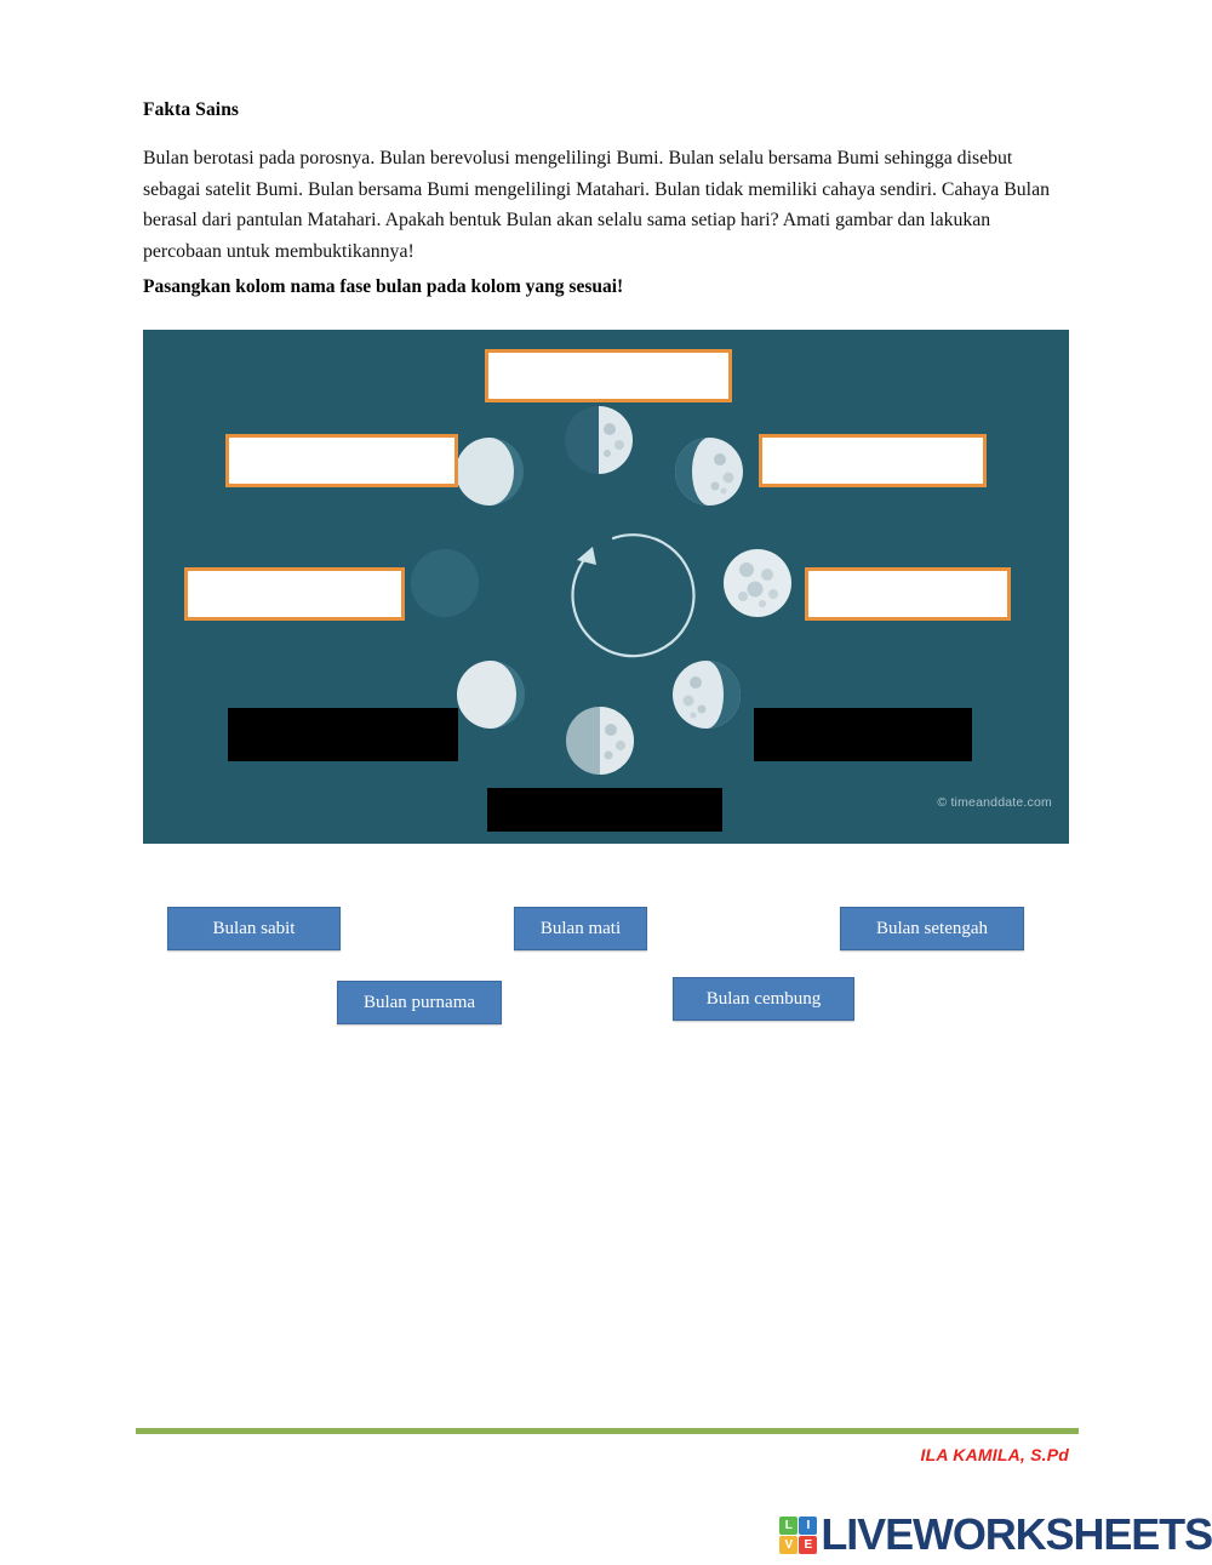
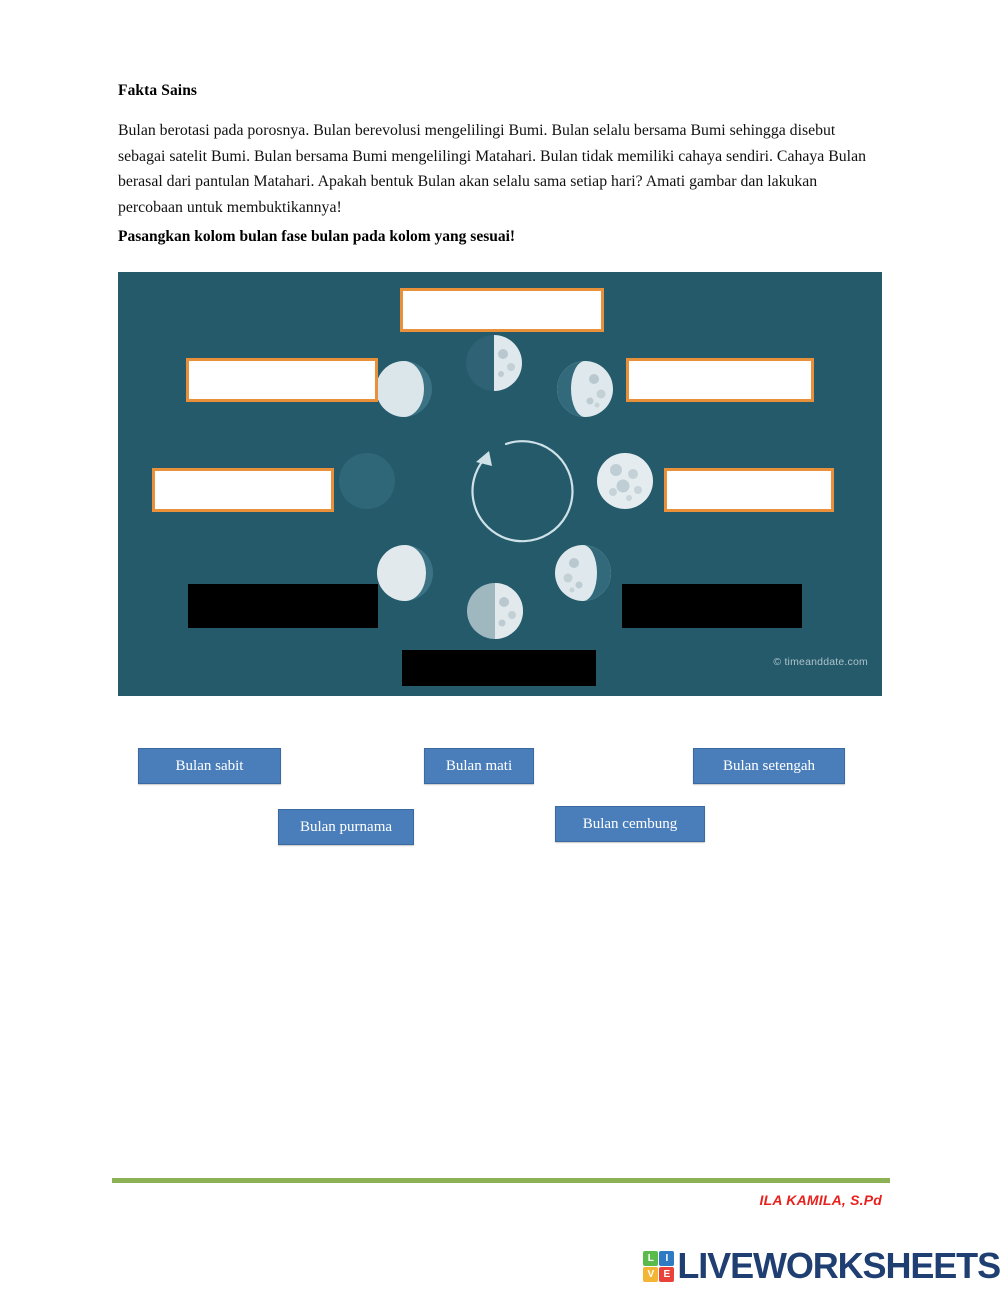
  Fakta Sains
  Bulan berotasi pada porosnya. Bulan berevolusi mengelilingi Bumi. Bulan selalu bersama Bumi sehingga disebut sebagai satelit Bumi. Bulan bersama Bumi mengelilingi Matahari. Bulan tidak memiliki cahaya sendiri. Cahaya Bulan berasal dari pantulan Matahari. Apakah bentuk Bulan akan selalu sama setiap hari? Amati gambar dan lakukan percobaan untuk membuktikannya!
- Pasangkan kolom nama fase bulan pada kolom yang sesuai!
+ Pasangkan kolom bulan fase bulan pada kolom yang sesuai!
  © timeanddate.com
  Bulan sabit
  Bulan mati
  Bulan setengah
  Bulan purnama
  Bulan cembung
  ILA KAMILA, S.Pd
  L
  I
  V
  E
  LIVEWORKSHEETS
